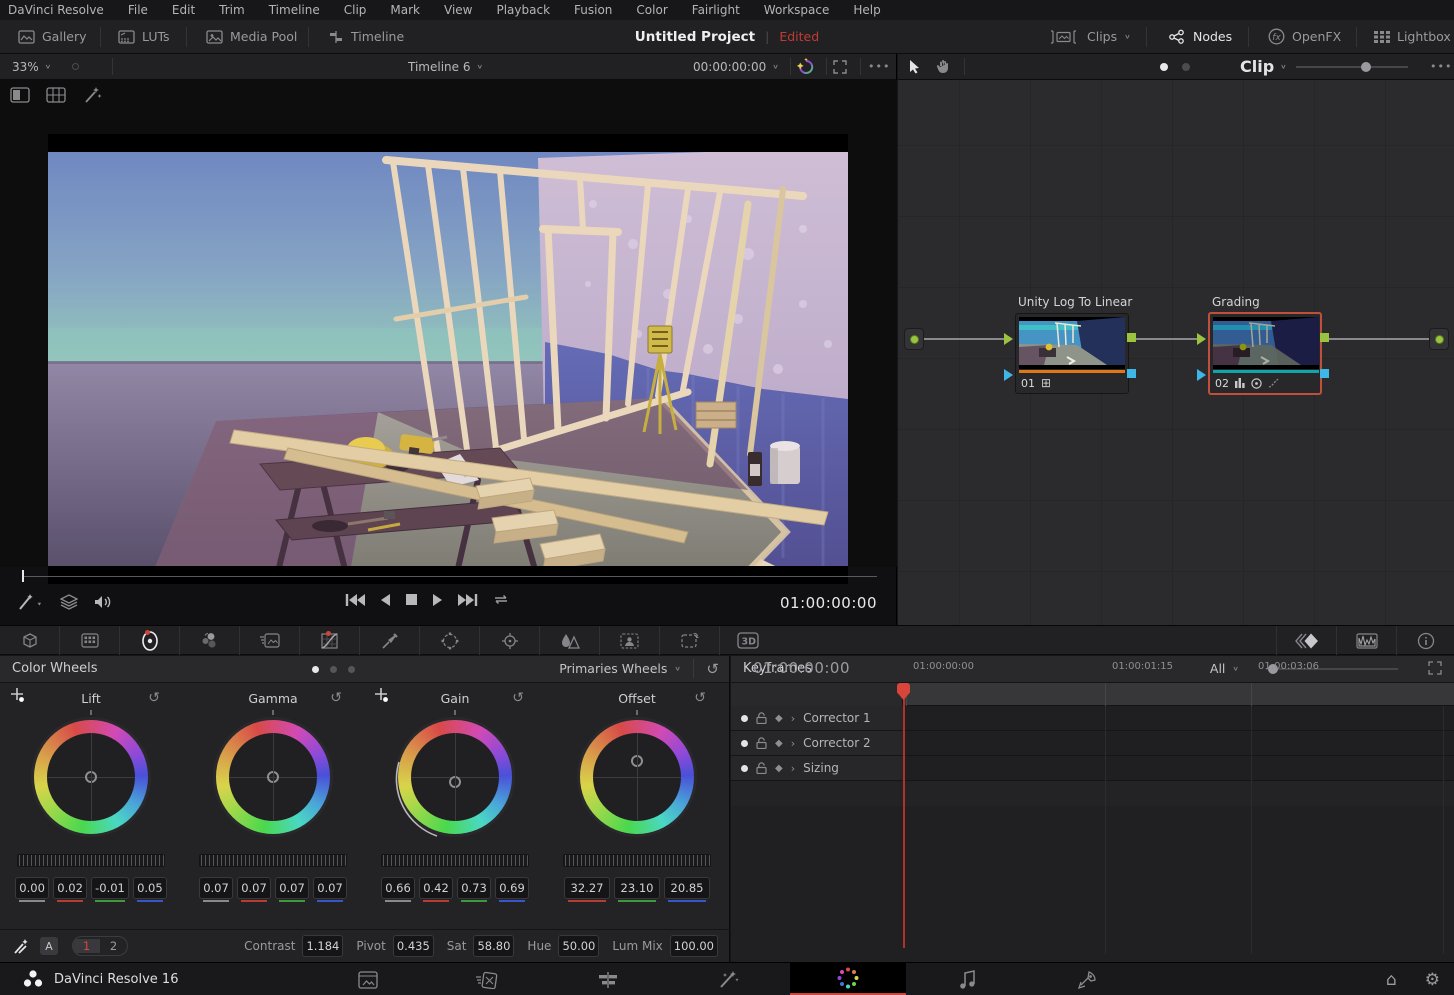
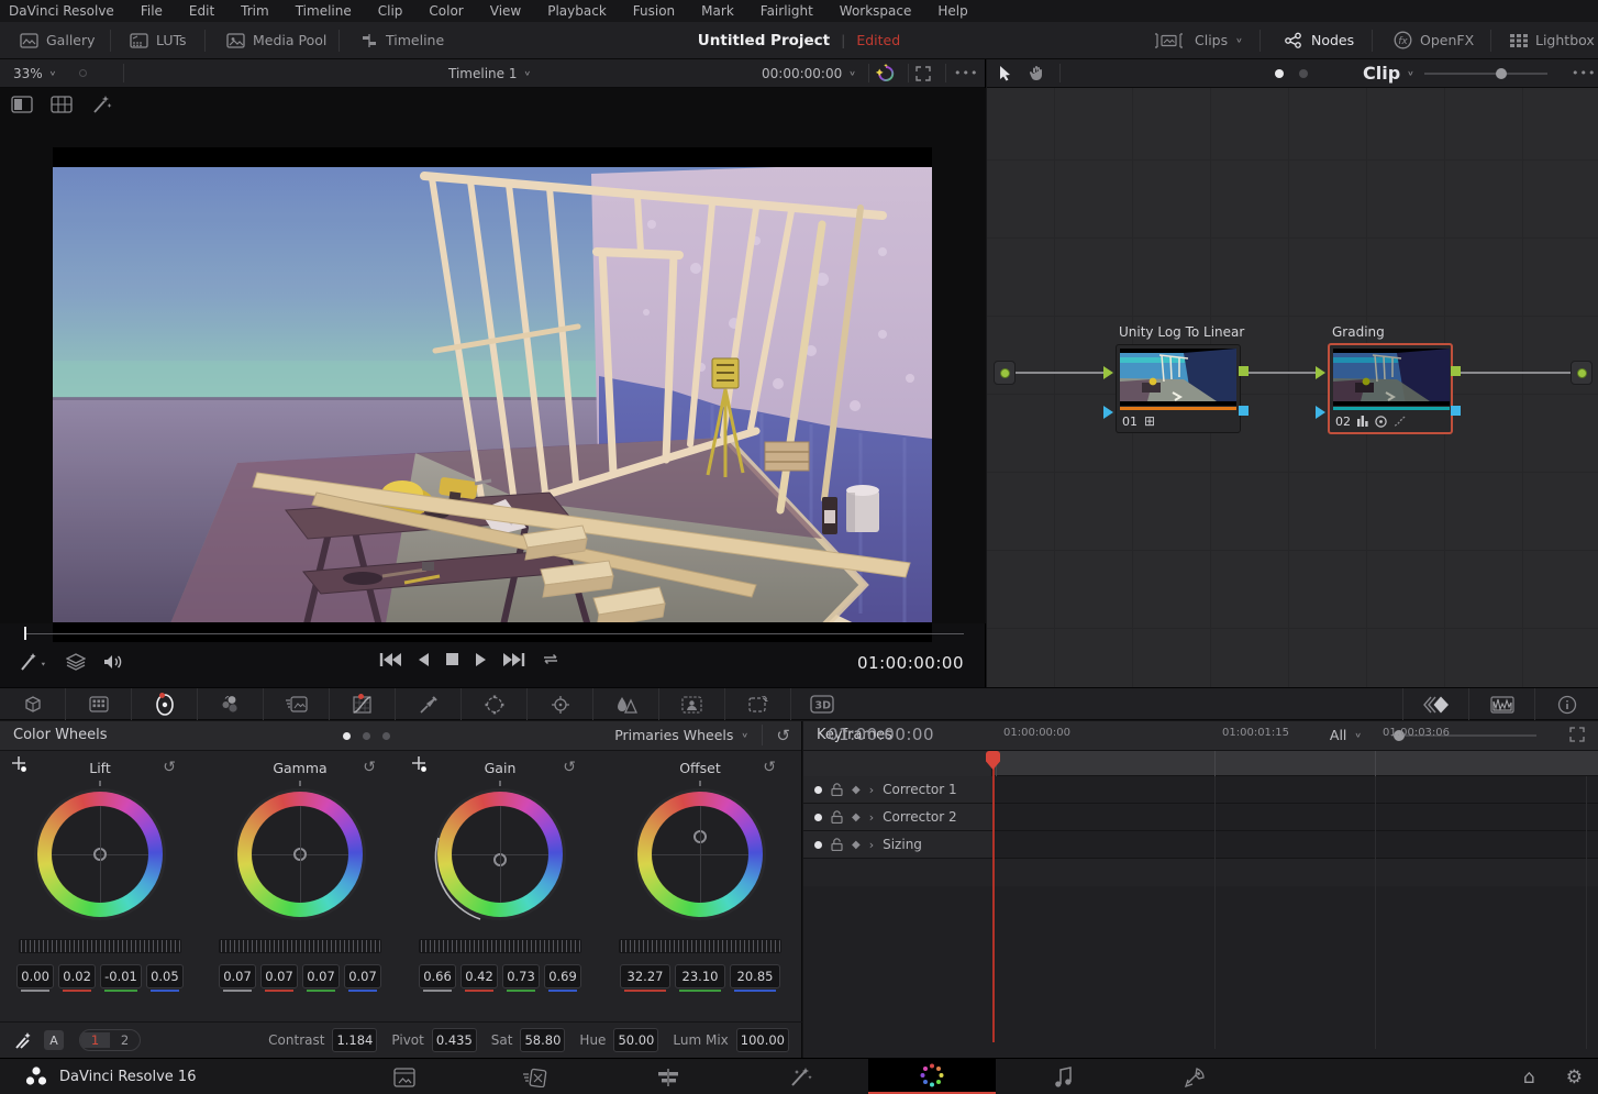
  DaVinci Resolve
  File
  Edit
  Trim
  Timeline
  Clip
- Mark
+ Color
  View
  Playback
  Fusion
- Color
+ Mark
  Fairlight
  Workspace
  Help
  Gallery
  LUTs
  Media Pool
  Timeline
  Untitled Project
  |
  Edited
  Clips
  Nodes
  fx
  OpenFX
  Lightbox
  33%
- Timeline 6
+ Timeline 1
  00:00:00:00
  •••
  01:00:00:00
  Clip
  •••
  Unity Log To Linear
  01
  ⊞
  Grading
  02
  3D
  Color Wheels
  Primaries Wheels
  ↺
  Lift
  ↺
  0.00
  0.02
  -0.01
  0.05
  Gamma
  ↺
  0.07
  0.07
  0.07
  0.07
  Gain
  ↺
  0.66
  0.42
  0.73
  0.69
  Offset
  ↺
  32.27
  23.10
  20.85
  A
  1
  2
  Contrast
  1.184
  Pivot
  0.435
  Sat
  58.80
  Hue
  50.00
  Lum Mix
  100.00
  Keyframes
  All
  01:00:00:00
  01:00:00:00
  01:00:01:15
  01:00:03:06
  ◆
  ›
  Corrector 1
  ◆
  ›
  Corrector 2
  ◆
  ›
  Sizing
  DaVinci Resolve 16
  ⌂
  ⚙
